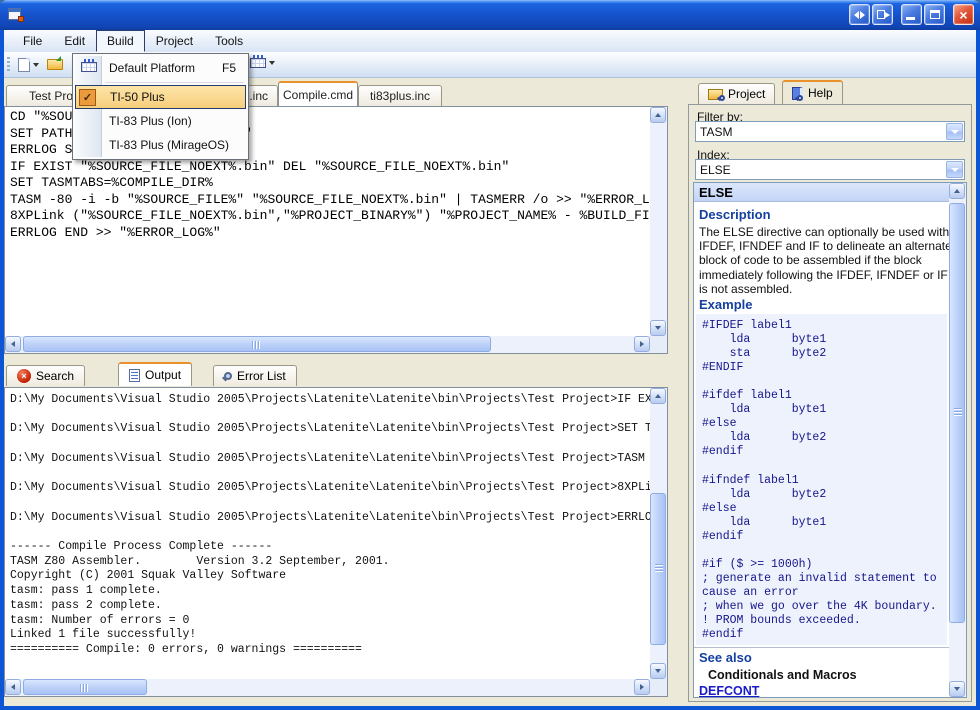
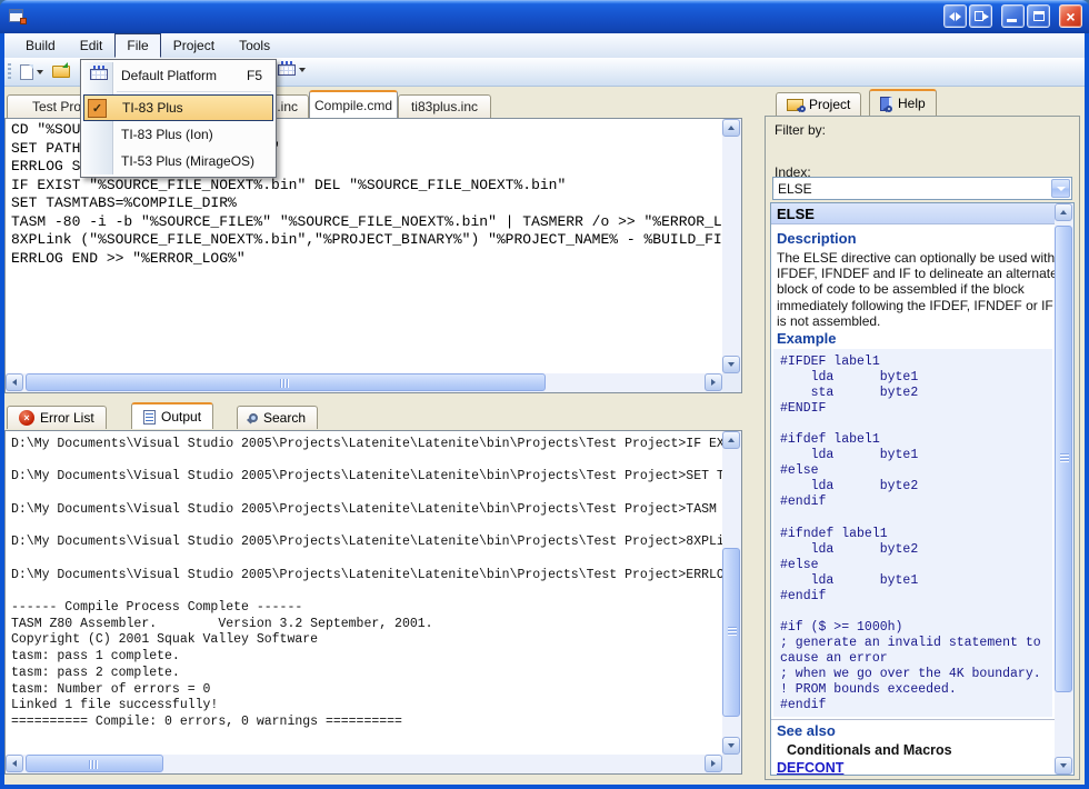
  ×
- File
+ Build
  Edit
- Build
+ File
  Project
  Tools
  Compile.cmd
  ti83plus.inc
  IF EXIST "%SOURCE_FILE_NOEXT%.bin" DEL "%SOURCE_FILE_NOEXT%.bin"
  SET TASMTABS=%COMPILE_DIR%
  TASM -80 -i -b "%SOURCE_FILE%" "%SOURCE_FILE_NOEXT%.bin" | TASMERR /o >> "%ERROR_L
  8XPLink ("%SOURCE_FILE_NOEXT%.bin","%PROJECT_BINARY%") "%PROJECT_NAME% - %BUILD_FI
  ERRLOG END >> "%ERROR_LOG%"
  ×
- Search
+ Error List
  Output
- Error List
+ Search
  D:\My Documents\Visual Studio 2005\Projects\Latenite\Latenite\bin\Projects\Test Project>IF EX
  D:\My Documents\Visual Studio 2005\Projects\Latenite\Latenite\bin\Projects\Test Project>SET T
  D:\My Documents\Visual Studio 2005\Projects\Latenite\Latenite\bin\Projects\Test Project>TASM
  D:\My Documents\Visual Studio 2005\Projects\Latenite\Latenite\bin\Projects\Test Project>8XPLi
  D:\My Documents\Visual Studio 2005\Projects\Latenite\Latenite\bin\Projects\Test Project>ERRLO
  ------ Compile Process Complete ------
  TASM Z80 Assembler. Version 3.2 September, 2001.
  Copyright (C) 2001 Squak Valley Software
  tasm: pass 1 complete.
  tasm: pass 2 complete.
  tasm: Number of errors = 0
  Linked 1 file successfully!
  ========== Compile: 0 errors, 0 warnings ==========
  Project
  Help
  Filter by:
- TASM
  Index:
  ELSE
  ELSE
  Description
  The ELSE directive can optionally be used with IFDEF, IFNDEF and IF to delineate an alternat block of code to be assembled if the block immediately following the IFDEF, IFNDEF or IF is not assembled.
  Example
  #IFDEF label1
  lda byte1
  sta byte2
  #ENDIF
  #ifdef label1
  lda byte1
  #else
  lda byte2
  #endif
  #ifndef label1
  lda byte2
  #else
  lda byte1
  #endif
  #if ($ >= 1000h)
  ; generate an invalid statement to
  cause an error
  ; when we go over the 4K boundary.
  ! PROM bounds exceeded.
  #endif
  See also
  Conditionals and Macros
  DEFCONT
  Default Platform
  F5
  ✓
- TI-50 Plus
+ TI-83 Plus
  TI-83 Plus (Ion)
- TI-83 Plus (MirageOS)
+ TI-53 Plus (MirageOS)
